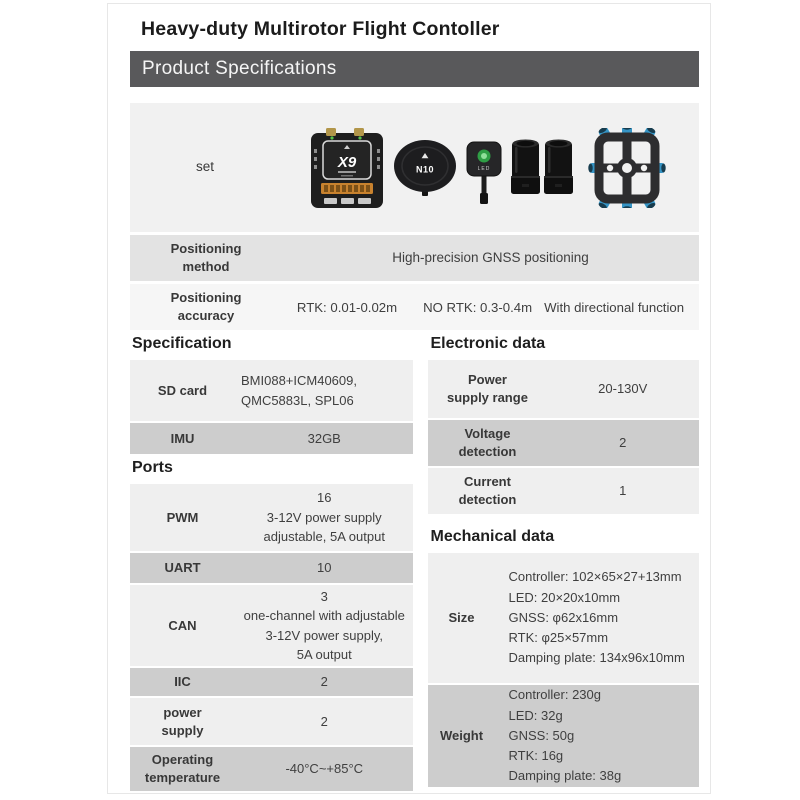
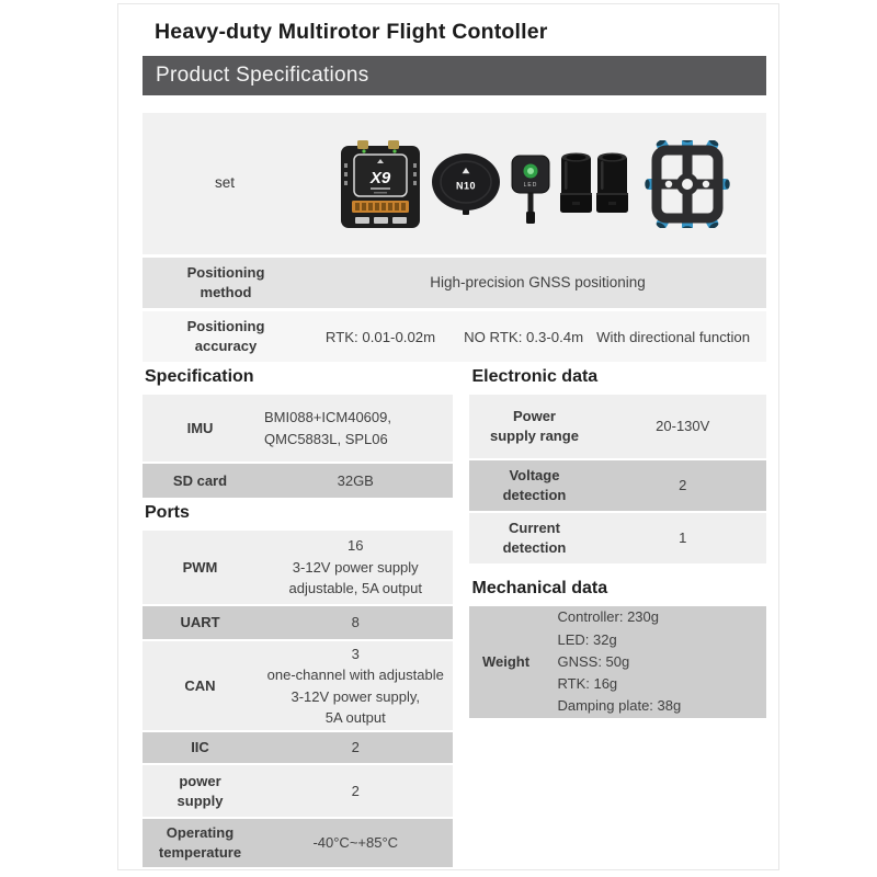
  Heavy-duty Multirotor Flight Contoller
  Product Specifications
  set
  X9
  N10
  Positioning
  method
  High-precision GNSS positioning
  Positioning
  accuracy
  RTK: 0.01-0.02m
  NO RTK: 0.3-0.4m
  With directional function
  Specification
- SD card
+ IMU
  BMI088+ICM40609,
  QMC5883L, SPL06
- IMU
+ SD card
  32GB
  Ports
  PWM
  16
  3-12V power supply
  adjustable, 5A output
  UART
- 10
+ 8
  CAN
  3
  one-channel with adjustable
  3-12V power supply,
  5A output
  IIC
  2
  power
  supply
  2
  Operating
  temperature
  -40°C~+85°C
  Electronic data
  Power
  supply range
  20-130V
  Voltage
  detection
  2
  Current
  detection
  1
  Mechanical data
- Size
- Controller: 102×65×27+13mm
- LED: 20×20x10mm
- GNSS: φ62x16mm
- RTK: φ25×57mm
- Damping plate: 134x96x10mm
  Weight
  Controller: 230g
  LED: 32g
  GNSS: 50g
  RTK: 16g
  Damping plate: 38g
